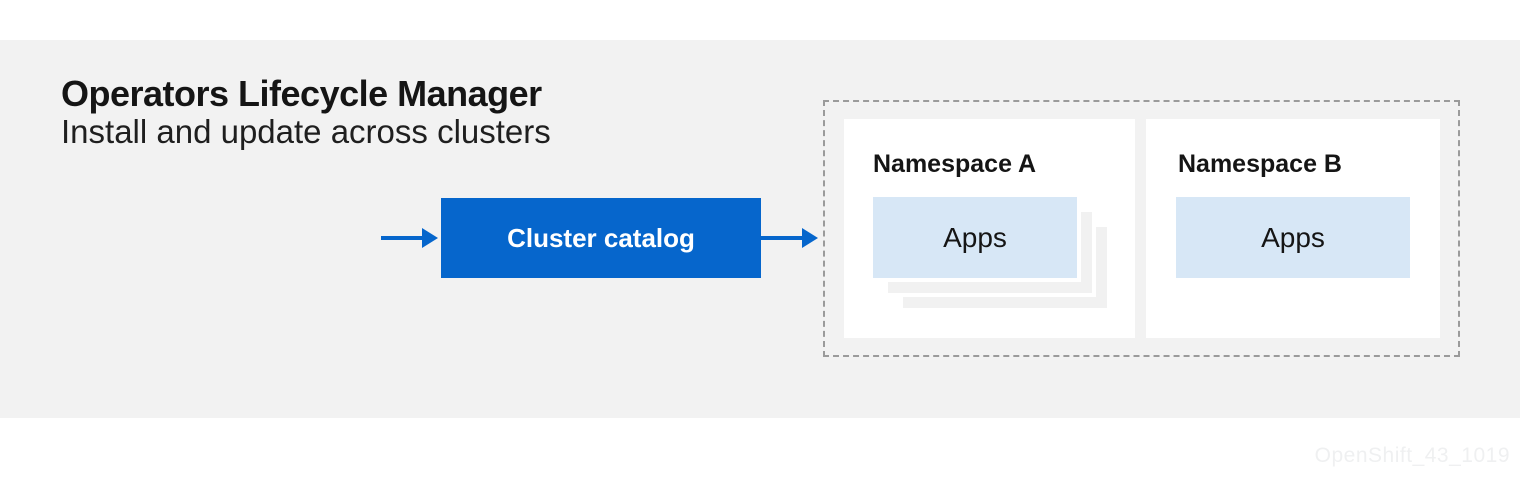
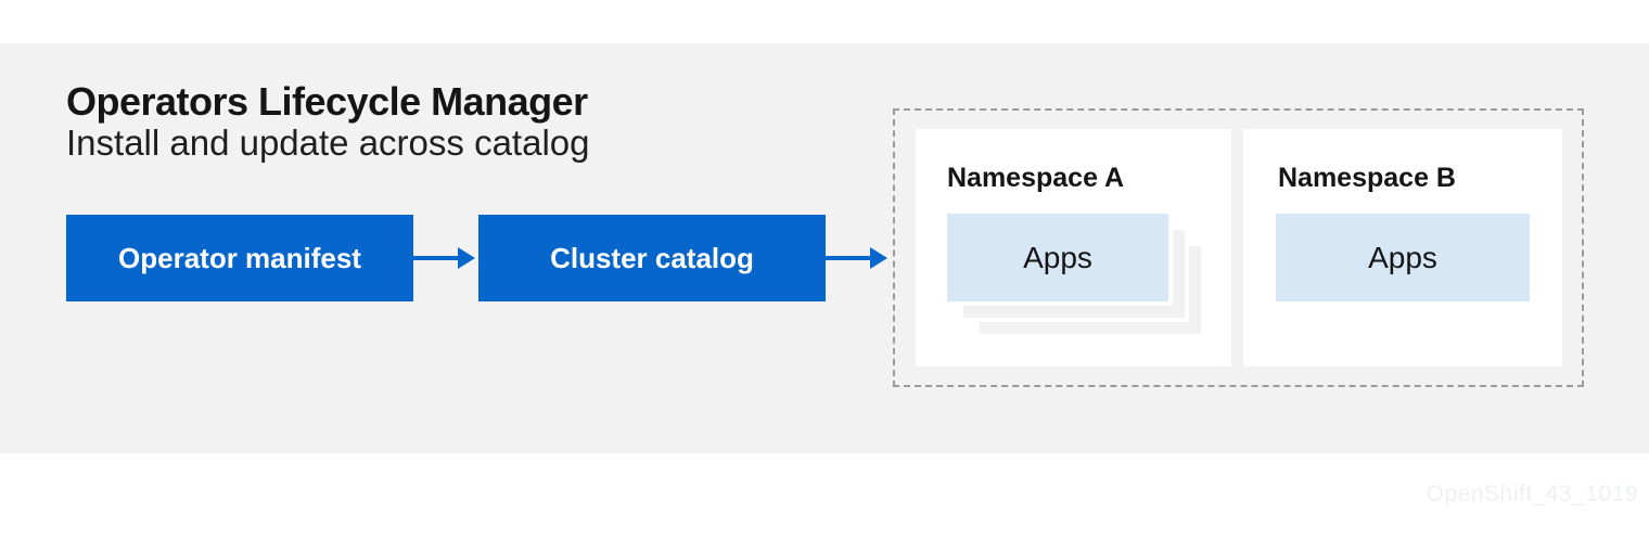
  Operators Lifecycle Manager
- Install and update across clusters
+ Install and update across catalog
+ Operator manifest
  Cluster catalog
  Namespace A
  Namespace B
  Apps
  Apps
